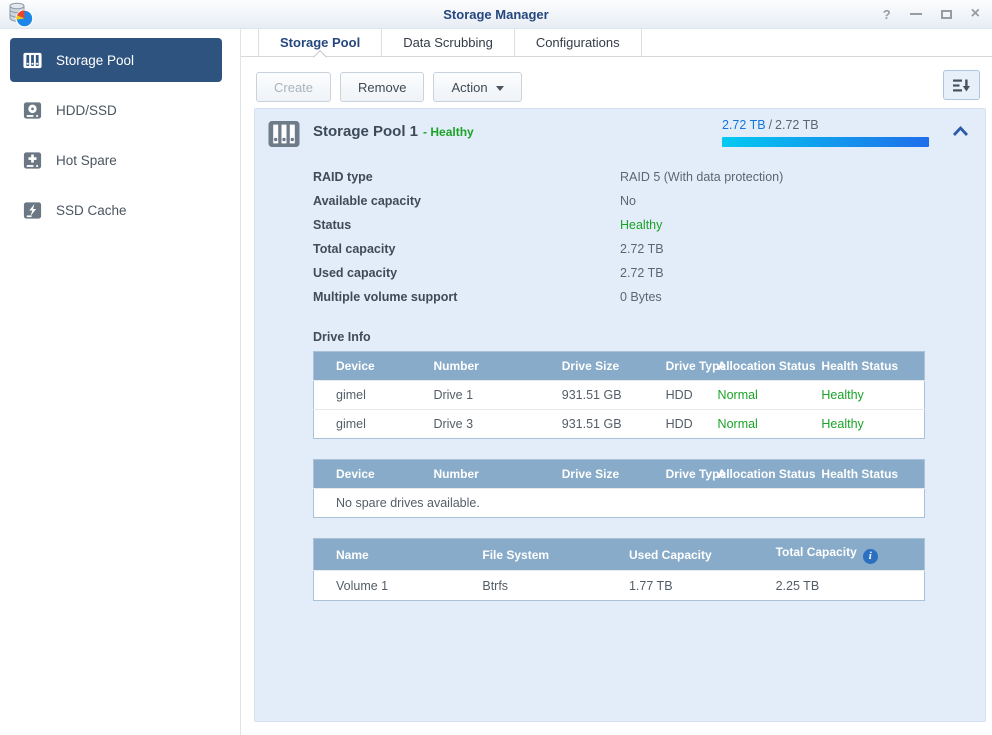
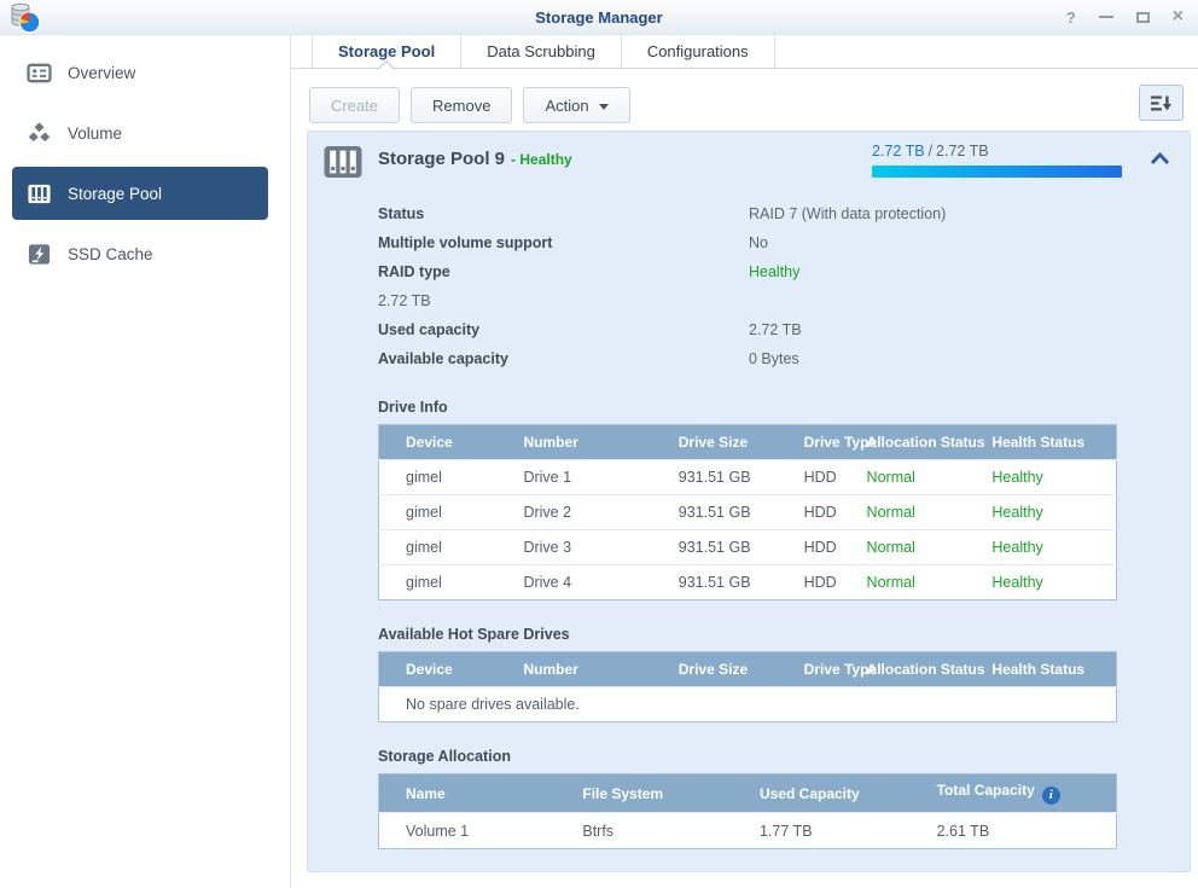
  Storage Manager
  ?
  ×
+ Overview
+ Volume
  Storage Pool
- HDD/SSD
- Hot Spare
  SSD Cache
  Storage Pool
  Data Scrubbing
  Configurations
  Create
  Remove
  Action
- Storage Pool 1 - Healthy
+ Storage Pool 9 - Healthy
  2.72 TB / 2.72 TB
- RAID type
+ Status
- RAID 5 (With data protection)
+ RAID 7 (With data protection)
- Available capacity
+ Multiple volume support
  No
- Status
+ RAID type
  Healthy
- Total capacity
  2.72 TB
  Used capacity
  2.72 TB
- Multiple volume support
+ Available capacity
  0 Bytes
  Drive Info
  Device	Number	Drive Size	Drive Typ	Allocation Status	Health Status
  gimel	Drive 1	931.51 GB	HDD	Normal	Healthy
+ gimel	Drive 2	931.51 GB	HDD	Normal	Healthy
  gimel	Drive 3	931.51 GB	HDD	Normal	Healthy
+ gimel	Drive 4	931.51 GB	HDD	Normal	Healthy
+ Available Hot Spare Drives
  Device	Number	Drive Size	Drive Typ	Allocation Status	Health Status
  No spare drives available.
+ Storage Allocation
  Name	File System	Used Capacity	Total Capacity i
- Volume 1	Btrfs	1.77 TB	2.25 TB
+ Volume 1	Btrfs	1.77 TB	2.61 TB
